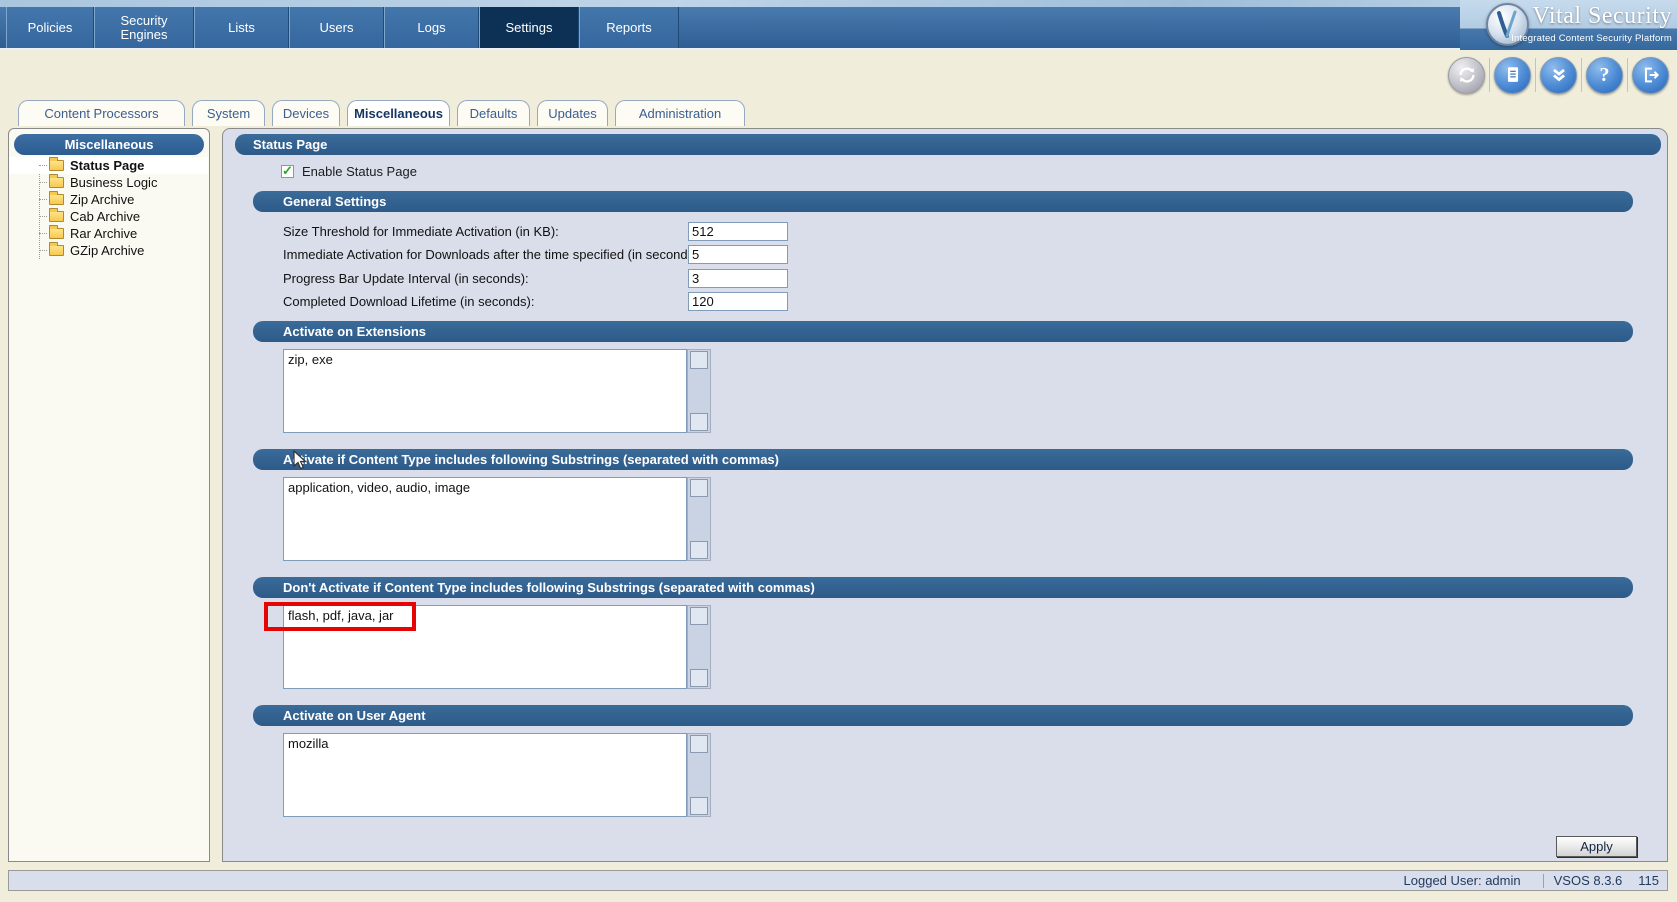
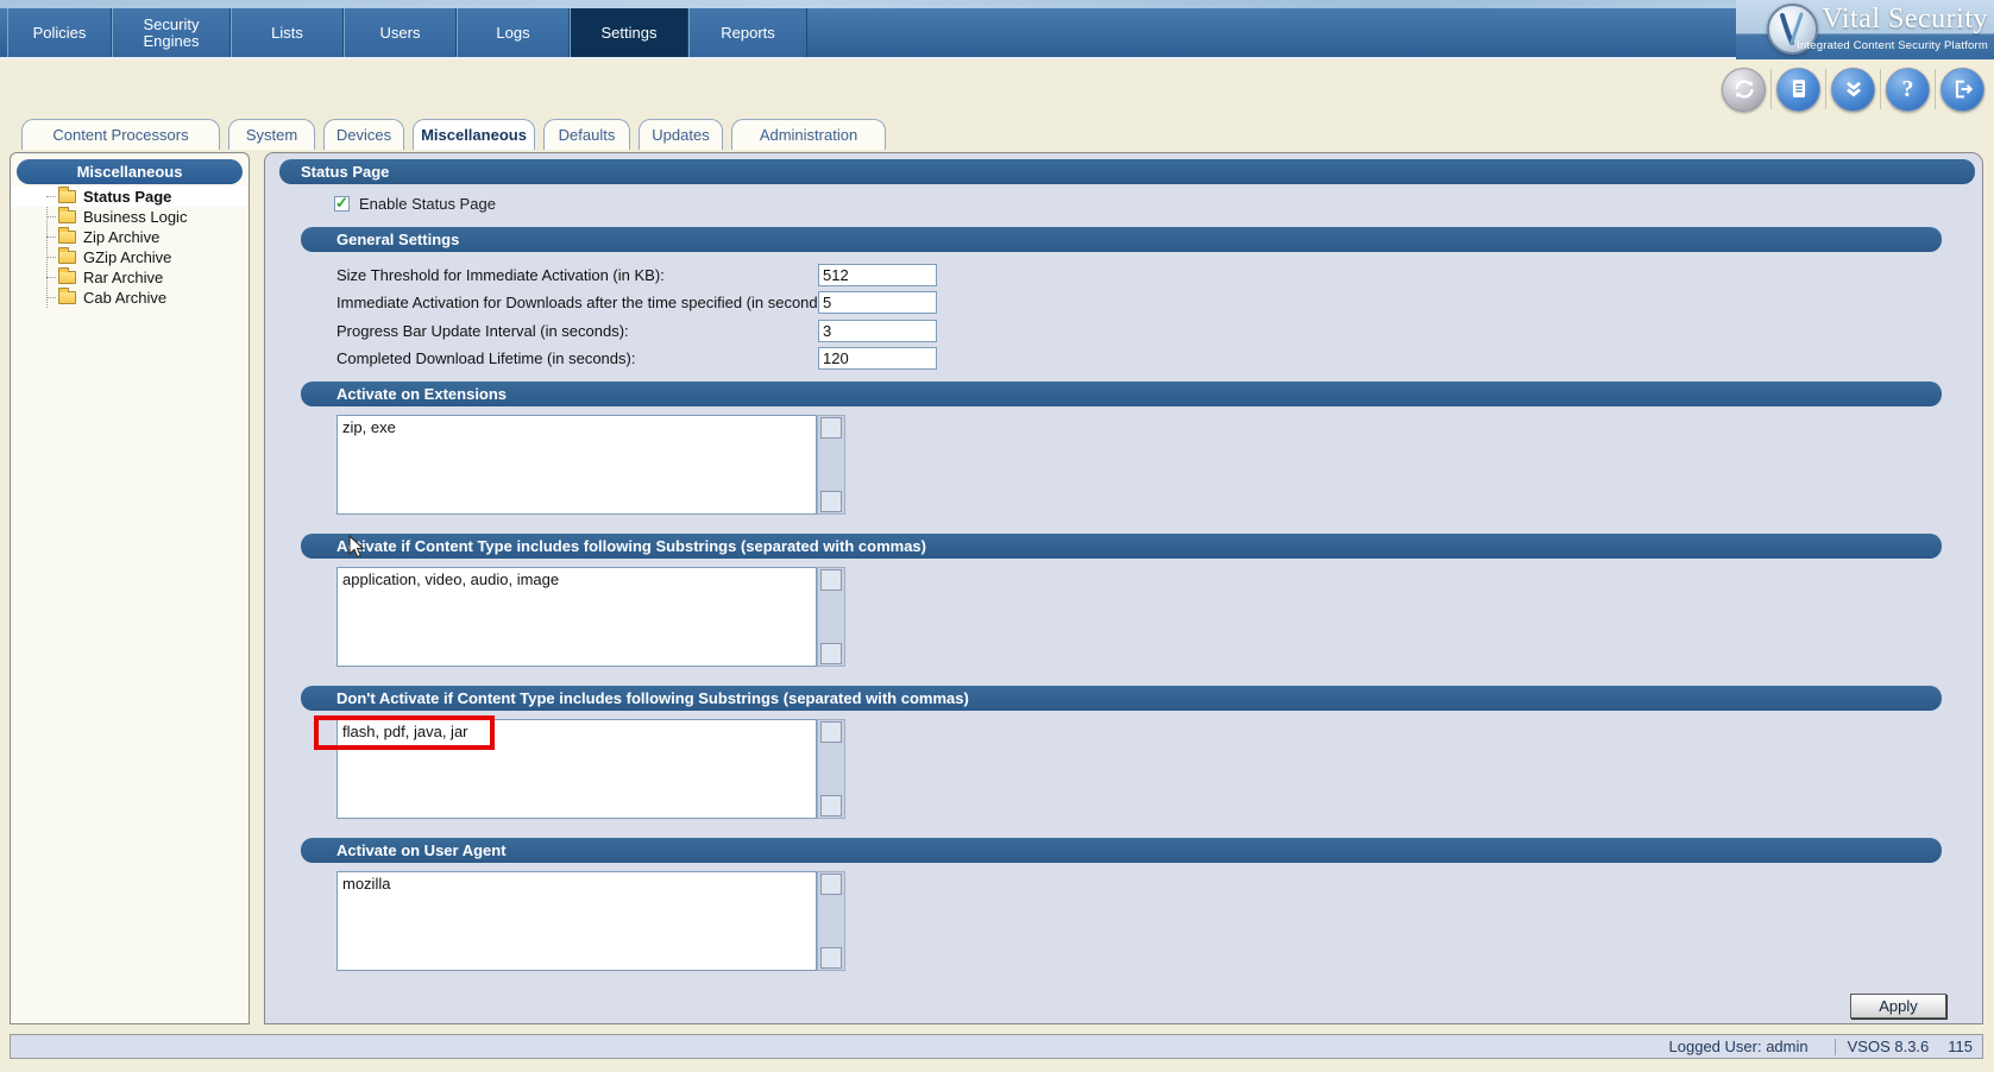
  Policies
  Security Engines
  Lists
  Users
  Logs
  Settings
  Reports
  Vital Security
  Integrated Content Security Platform
  ?
  Content Processors
  System
  Devices
  Miscellaneous
  Defaults
  Updates
  Administration
  Miscellaneous
  Status Page
  Business Logic
  Zip Archive
- Cab Archive
+ GZip Archive
  Rar Archive
- GZip Archive
+ Cab Archive
  Status Page
  Enable Status Page
  General Settings
  Size Threshold for Immediate Activation (in KB):
  512
  Immediate Activation for Downloads after the time specified (in second
  5
  Progress Bar Update Interval (in seconds):
  3
  Completed Download Lifetime (in seconds):
  120
  Activate on Extensions
  zip, exe
  Aivate if Content Type includes following Substrings (separated with commas)
  application, video, audio, image
  Don't Activate if Content Type includes following Substrings (separated with commas)
  flash, pdf, java, jar
  Activate on User Agent
  mozilla
  Apply
  Logged User: admin
  VSOS 8.3.6
  115
